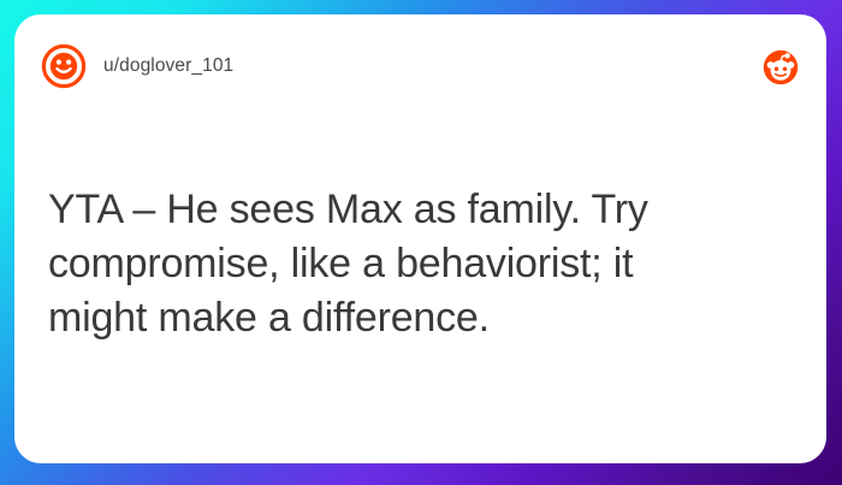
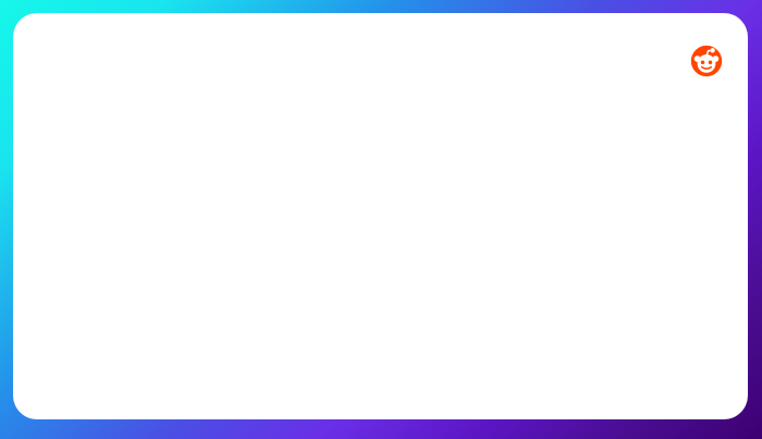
- u/doglover_101
- YTA – He sees Max as family. Try compromise, like a behaviorist; it might make a difference.
